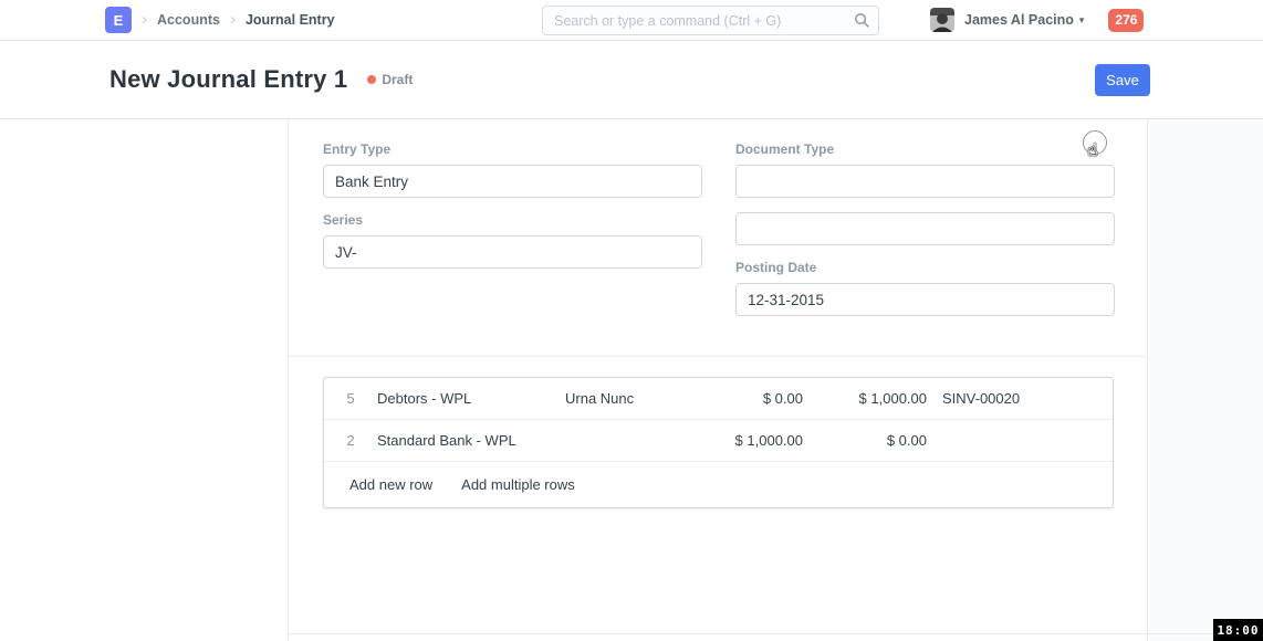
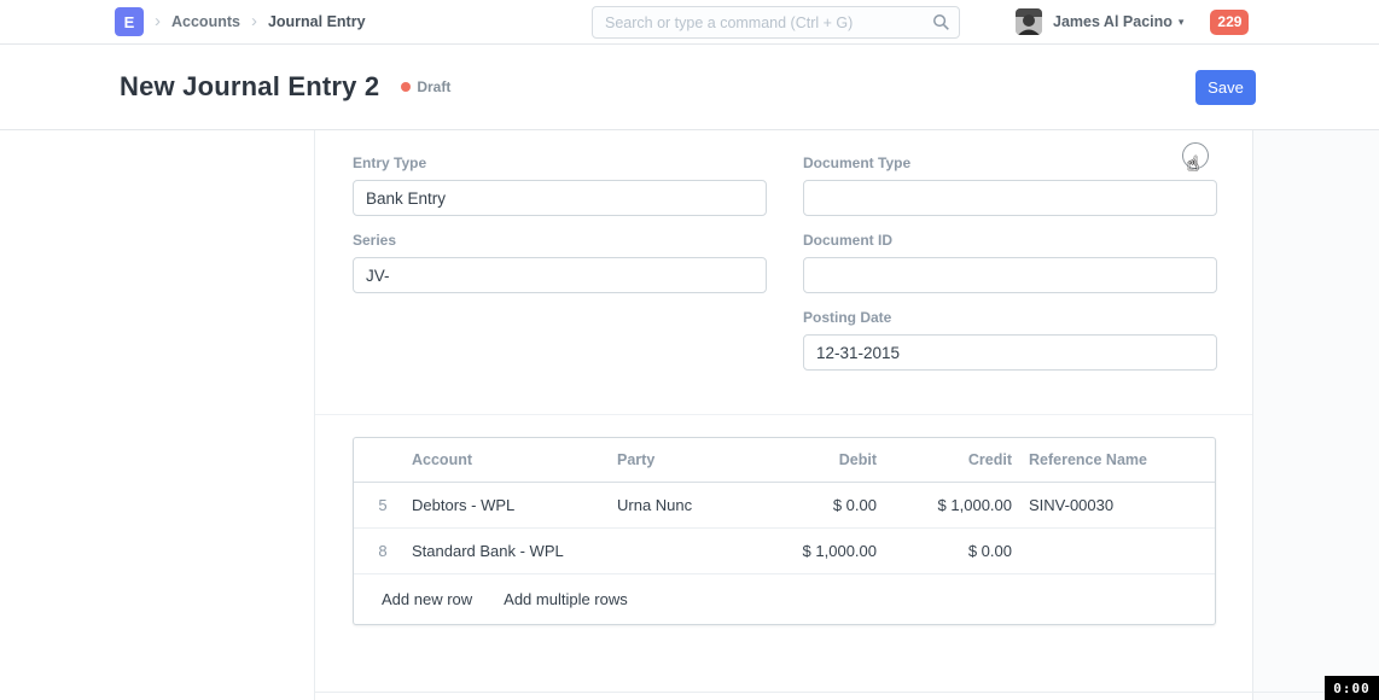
  E
  ›
  Accounts
  ›
  Journal Entry
  Search or type a command (Ctrl + G)
  James Al Pacino
  ▾
- 276
+ 229
- New Journal Entry 1
+ New Journal Entry 2
  Draft
  Save
  Entry Type
  Bank Entry
  Series
  JV-
  Document Type
+ Document ID
  Posting Date
  12-31-2015
+ Account
+ Party
+ Debit
+ Credit
+ Reference Name
  5
  Debtors - WPL
  Urna Nunc
  $ 0.00
  $ 1,000.00
- SINV-00020
+ SINV-00030
- 2
+ 8
  Standard Bank - WPL
  $ 1,000.00
  $ 0.00
  Add new row
  Add multiple rows
  ☝
- 18:00
+ 0:00
